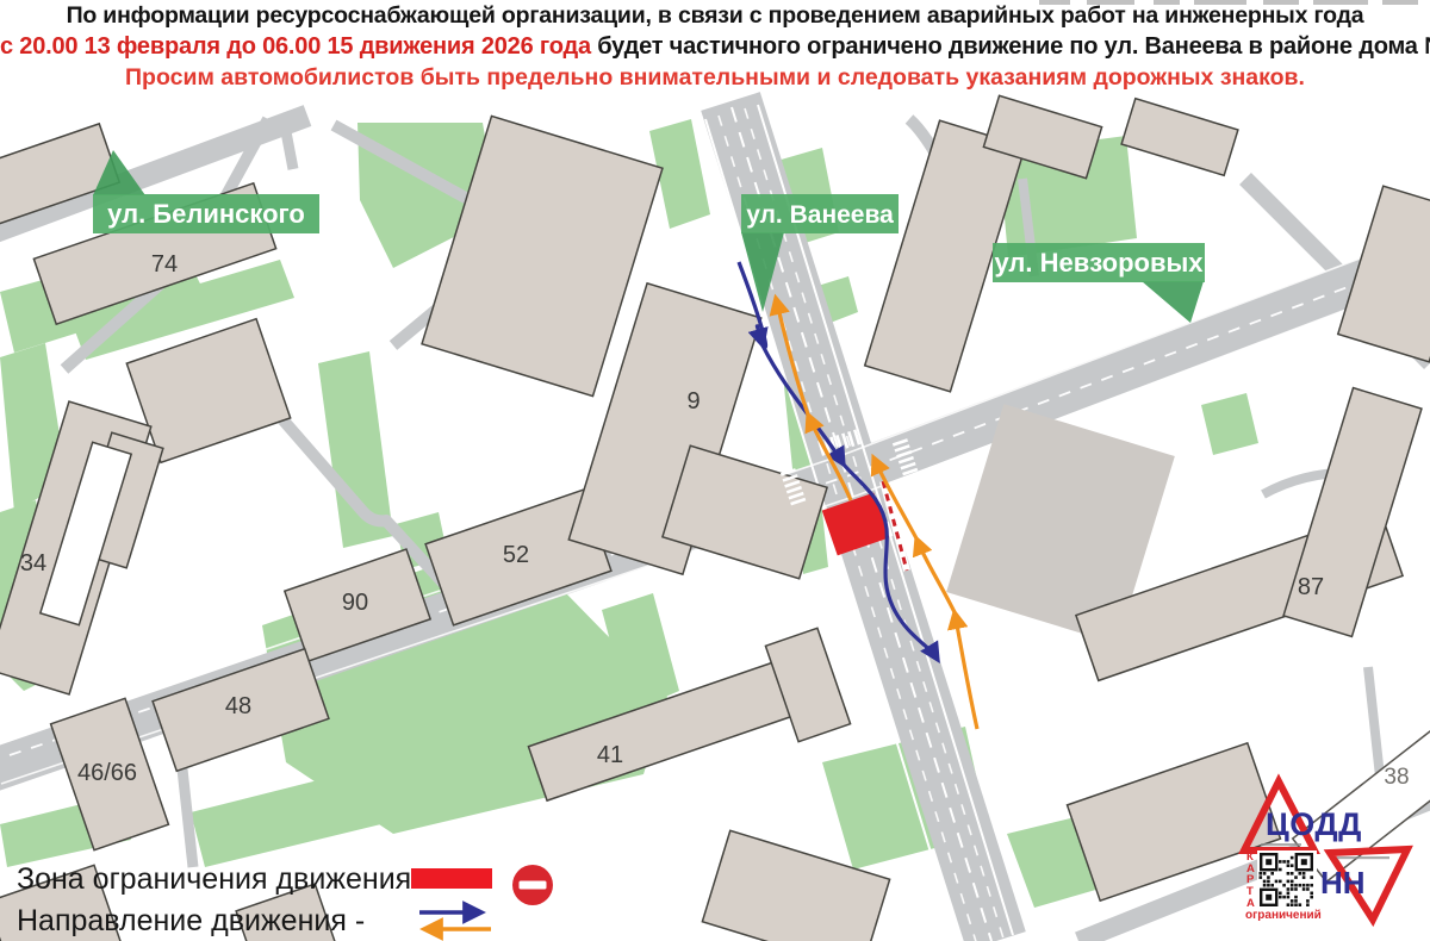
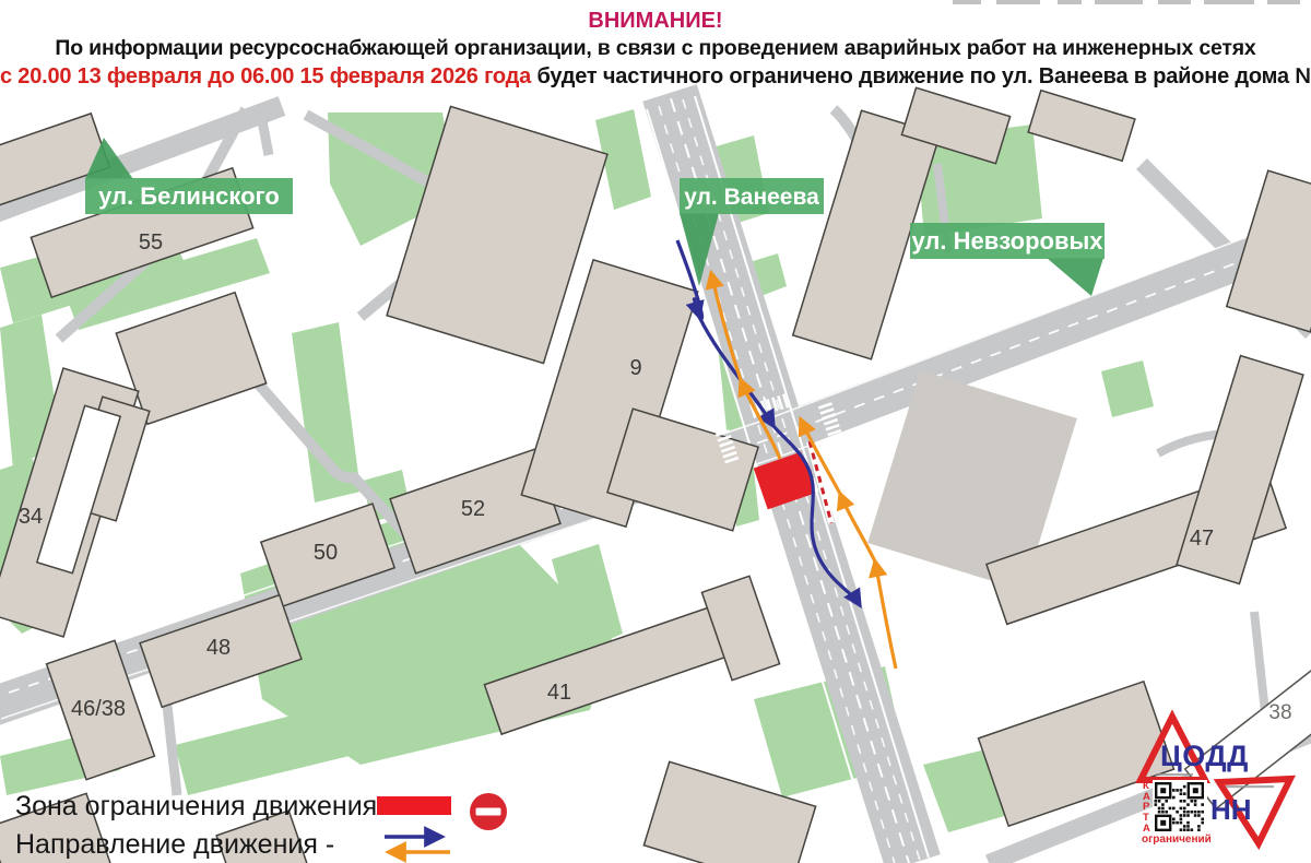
+ ВНИМАНИЕ!
- По информации ресурсоснабжающей организации, в связи с проведением аварийных работ на инженерных года
+ По информации ресурсоснабжающей организации, в связи с проведением аварийных работ на инженерных сетях
- с 20.00 13 февраля до 06.00 15 движения 2026 года будет частичного ограничено движение по ул. Ванеева в районе дома
+ с 20.00 13 февраля до 06.00 15 февраля 2026 года будет частичного ограничено движение по ул. Ванеева в районе дома №
- Просим автомобилистов быть предельно внимательными и следовать указаниям дорожных знаков.
- 74
+ 55
  9
  34
  52
- 90
+ 50
  48
- 46/66
+ 46/38
  41
- 87
+ 47
  ул. Белинского
  ул. Ванеева
  ул. Невзоровых
  Зона ограничения движения
  Направление движения -
  38
  ЦОДД
  НН
  КАРТА
  ограничений
